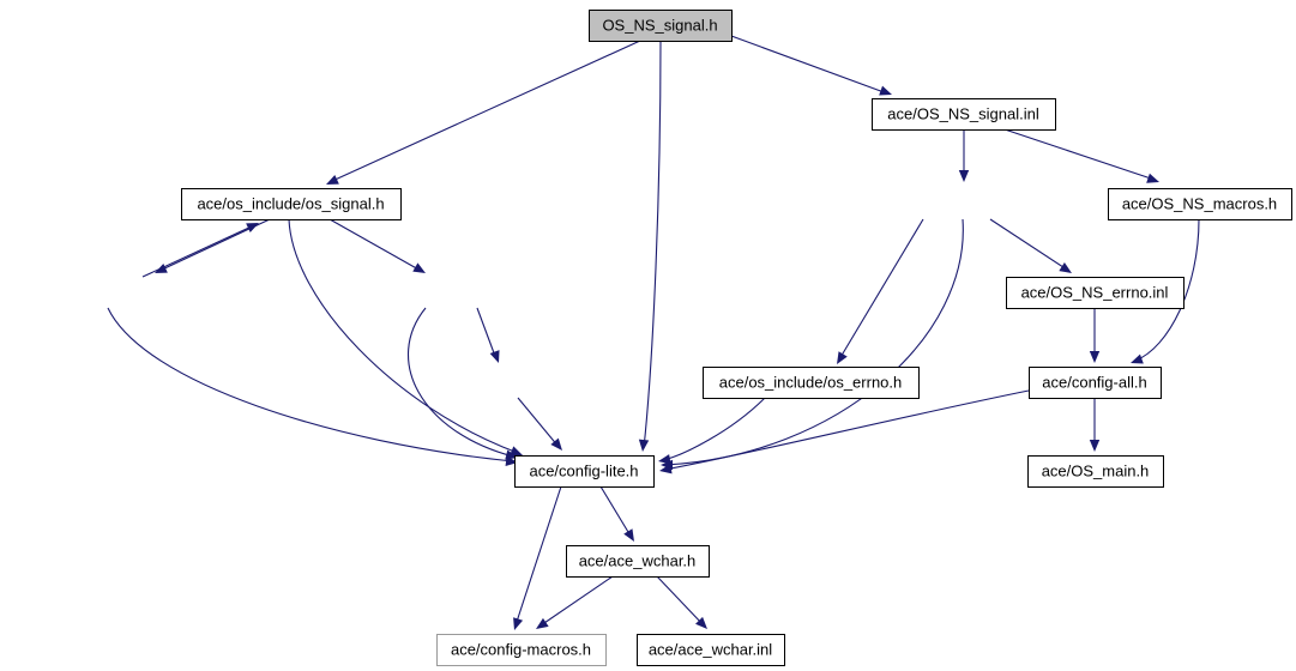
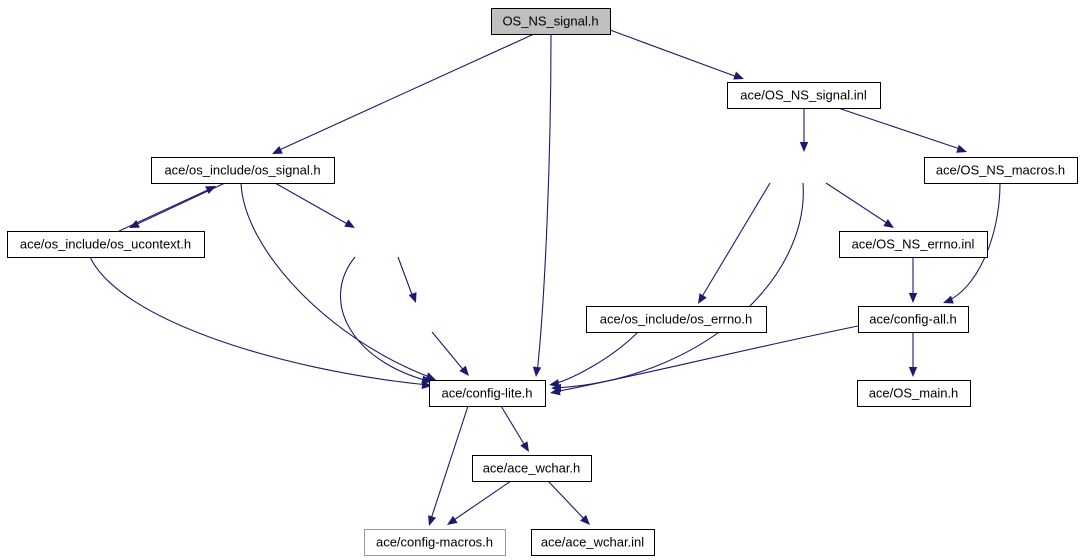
  OS_NS_signal.h
  ace/OS_NS_signal.inl
  ace/os_include/os_signal.h
  ace/OS_NS_macros.h
+ ace/os_include/os_ucontext.h
  ace/OS_NS_errno.inl
  ace/os_include/os_errno.h
  ace/config-all.h
  ace/config-lite.h
  ace/OS_main.h
  ace/ace_wchar.h
  ace/config-macros.h
  ace/ace_wchar.inl
